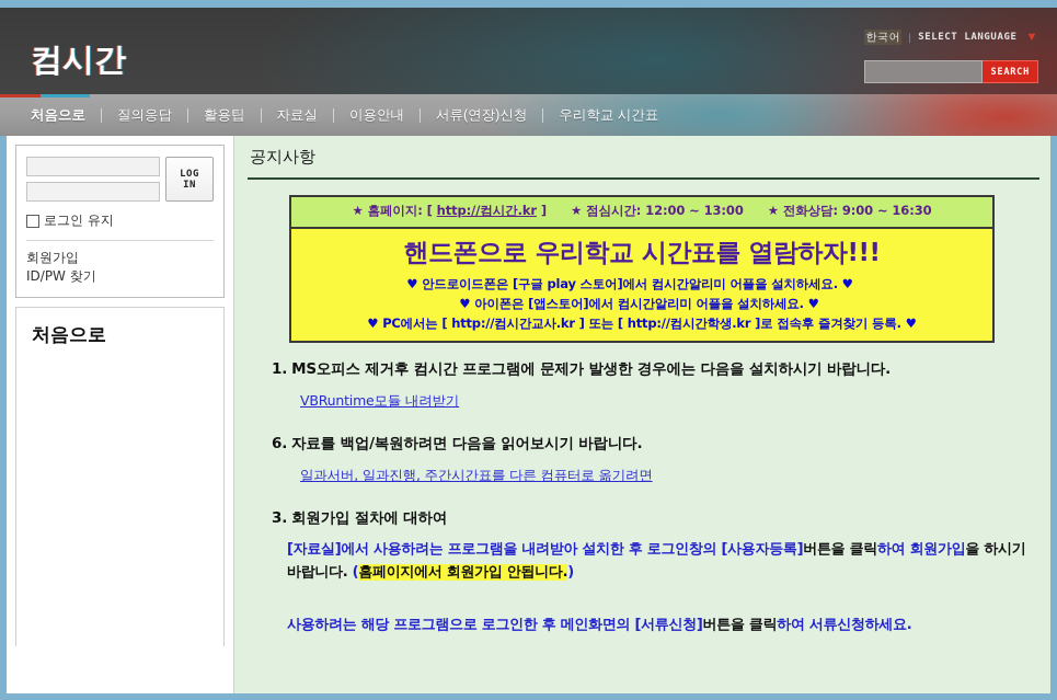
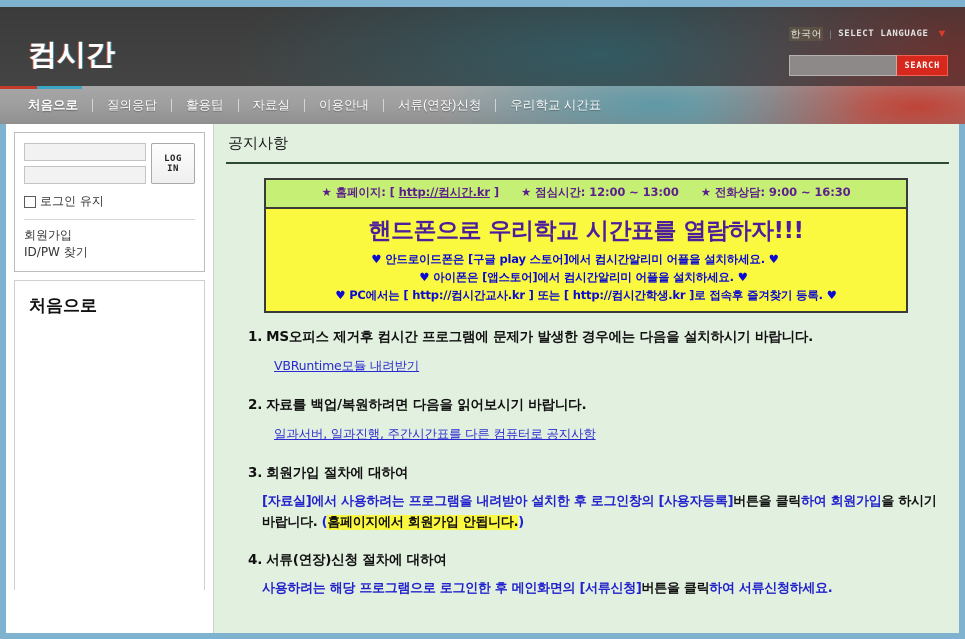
  컴시간
  한국어
  |
  SELECT LANGUAGE
  ▼
  SEARCH
  처음으로
  질의응답
  활용팁
  자료실
  이용안내
  서류(연장)신청
  우리학교 시간표
  LOG IN
  로그인 유지
  회원가입
  ID/PW 찾기
  처음으로
  공지사항
  ★ 홈페이지: [ http://컴시간.kr ] ★ 점심시간: 12:00 ~ 13:00 ★ 전화상담: 9:00 ~ 16:30
  핸드폰으로 우리학교 시간표를 열람하자!!!
  ♥ 안드로이드폰은 [구글 play 스토어]에서 컴시간알리미 어플을 설치하세요. ♥
  ♥ 아이폰은 [앱스토어]에서 컴시간알리미 어플을 설치하세요. ♥
  ♥ PC에서는 [ http://컴시간교사.kr ] 또는 [ http://컴시간학생.kr ]로 접속후 즐겨찾기 등록. ♥
  1. MS오피스 제거후 컴시간 프로그램에 문제가 발생한 경우에는 다음을 설치하시기 바랍니다.
  VBRuntime모듈 내려받기
- 6. 자료를 백업/복원하려면 다음을 읽어보시기 바랍니다.
+ 2. 자료를 백업/복원하려면 다음을 읽어보시기 바랍니다.
- 일과서버, 일과진행, 주간시간표를 다른 컴퓨터로 옮기려면
+ 일과서버, 일과진행, 주간시간표를 다른 컴퓨터로 공지사항
  3. 회원가입 절차에 대하여
  [자료실]에서 사용하려는 프로그램을 내려받아 설치한 후 로그인창의 [사용자등록]버튼을 클릭하여 회원가입을 하시기 바랍니다. (홈페이지에서 회원가입 안됩니다.)
+ 4. 서류(연장)신청 절차에 대하여
  사용하려는 해당 프로그램으로 로그인한 후 메인화면의 [서류신청]버튼을 클릭하여 서류신청하세요.
